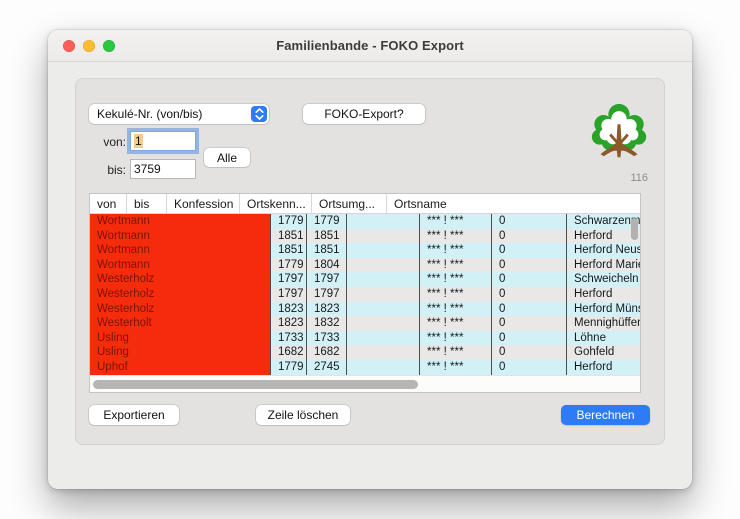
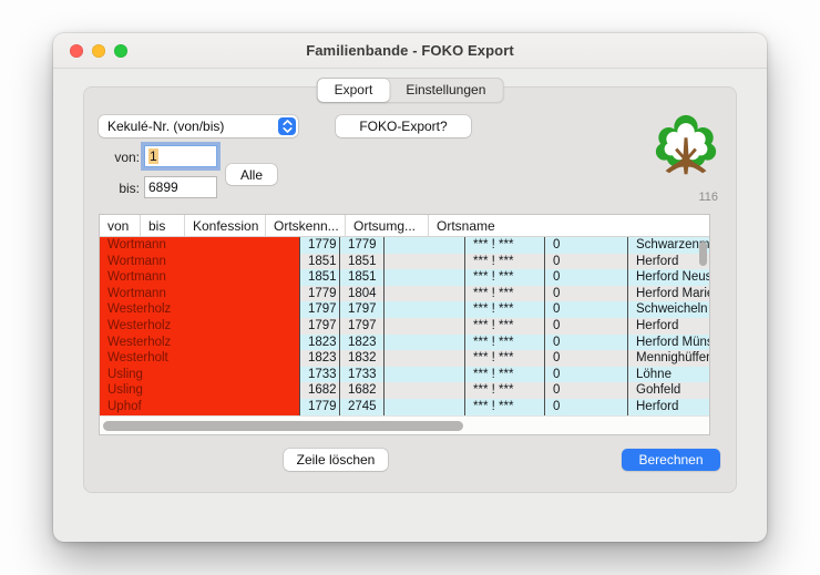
  Familienbande - FOKO Export
+ Export
+ Einstellungen
  Kekulé-Nr. (von/bis)
  FOKO-Export?
  von:
  1
  Alle
  bis:
- 3759
+ 6899
  116
  von
  bis
  Konfession
  Ortskenn...
  Ortsumg...
  Ortsname
  Wortmann
  1779
  1779
  *** ! ***
  0
  Schwarzen
  Wortmann
  1851
  1851
  *** ! ***
  0
  Herford
  Wortmann
  1851
  1851
  *** ! ***
  0
  Herford Neus
  Wortmann
  1779
  1804
  *** ! ***
  0
  Herford Mari
  Westerholz
  1797
  1797
  *** ! ***
  0
  Schweicheln
  Westerholz
  1797
  1797
  *** ! ***
  0
  Herford
  Westerholz
  1823
  1823
  *** ! ***
  0
  Herford Mün
  Westerholt
  1823
  1832
  *** ! ***
  0
  Mennighüffe
  Usling
  1733
  1733
  *** ! ***
  0
  Löhne
  Usling
  1682
  1682
  *** ! ***
  0
  Gohfeld
  Uphof
  1779
  2745
  *** ! ***
  0
  Herford
- Exportieren
  Zeile löschen
  Berechnen
